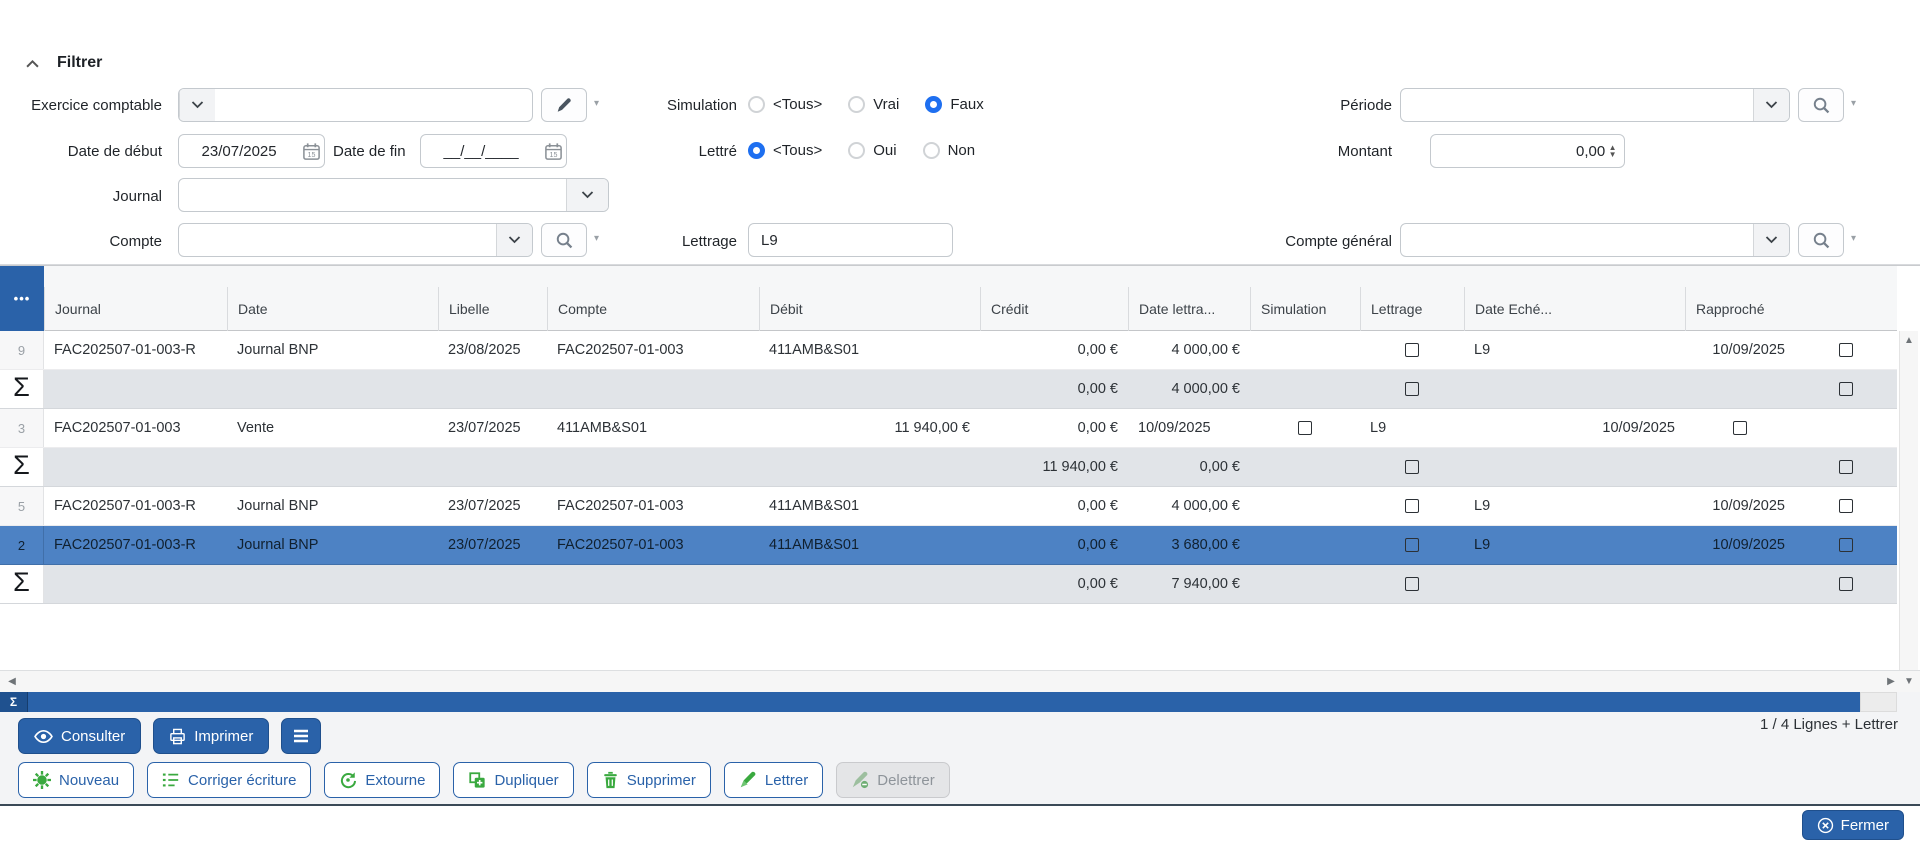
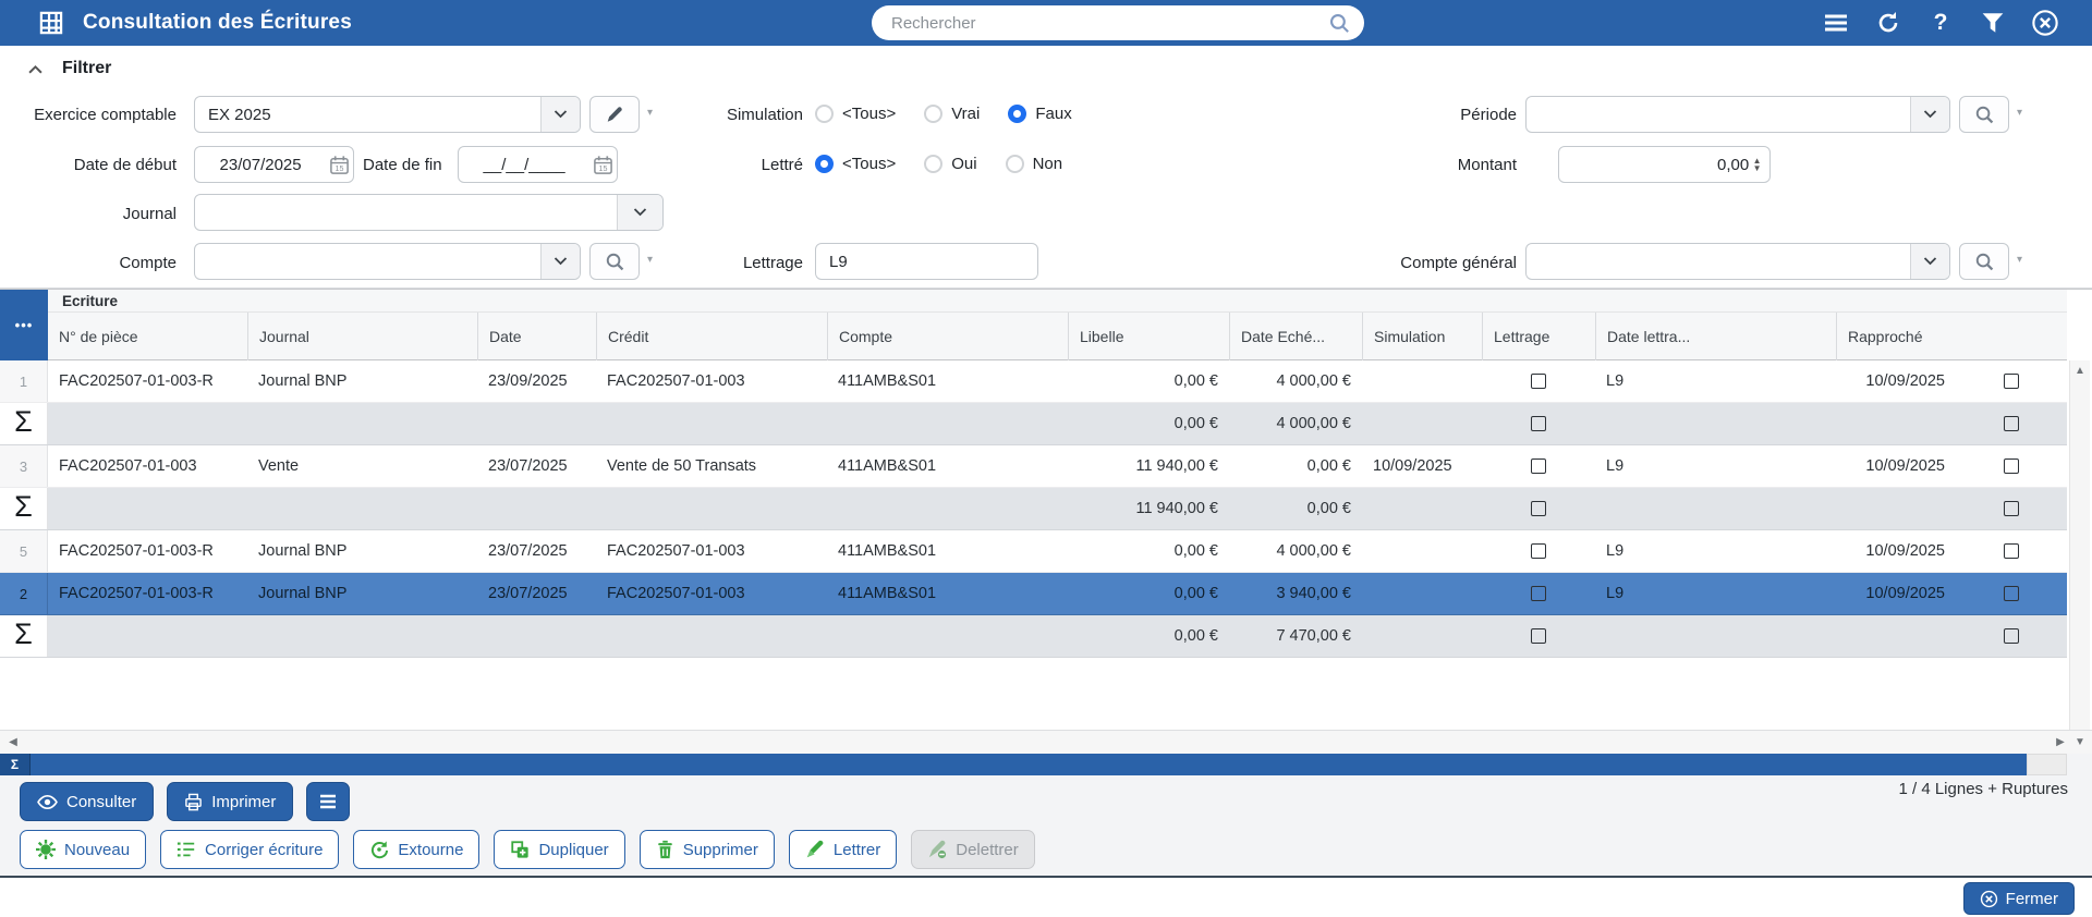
+ Consultation des Écritures
+ Rechercher
+ ?
  Filtrer
  Exercice comptable
+ EX 2025
  ▾
  Date de début
  23/07/2025
  15
  Date de fin
  __/__/____
  15
  Journal
  Compte
  ▾
  Simulation
  <Tous>
  Vrai
  Faux
  Lettré
  <Tous>
  Oui
  Non
  Lettrage
  L9
  Période
  ▾
  Montant
  0,00
  ▲
  ▼
  Compte général
  ▾
  •••
+ Ecriture
+ N° de pièce
  Journal
  Date
- Libelle
+ Crédit
  Compte
- Débit
- Crédit
+ Libelle
- Date lettra...
+ Date Eché...
  Simulation
  Lettrage
- Date Eché...
+ Date lettra...
  Rapproché
- 9
+ 1
  FAC202507-01-003-R
  Journal BNP
- 23/08/2025
+ 23/09/2025
  FAC202507-01-003
  411AMB&S01
  0,00 €
  4 000,00 €
  L9
  10/09/2025
  Σ
  0,00 €
  4 000,00 €
  3
  FAC202507-01-003
  Vente
  23/07/2025
+ Vente de 50 Transats
  411AMB&S01
  11 940,00 €
  0,00 €
  10/09/2025
  L9
  10/09/2025
  Σ
  11 940,00 €
  0,00 €
  5
  FAC202507-01-003-R
  Journal BNP
  23/07/2025
  FAC202507-01-003
  411AMB&S01
  0,00 €
  4 000,00 €
  L9
  10/09/2025
  2
  FAC202507-01-003-R
  Journal BNP
  23/07/2025
  FAC202507-01-003
  411AMB&S01
  0,00 €
- 3 680,00 €
+ 3 940,00 €
  L9
  10/09/2025
  Σ
  0,00 €
- 7 940,00 €
+ 7 470,00 €
  ▲
  ◀
  ▶
  ▼
  Σ
- 1 / 4 Lignes + Lettrer
+ 1 / 4 Lignes + Ruptures
  Consulter
  Imprimer
  Nouveau
  Corriger écriture
  Extourne
  Dupliquer
  Supprimer
  Lettrer
  Delettrer
  Fermer
